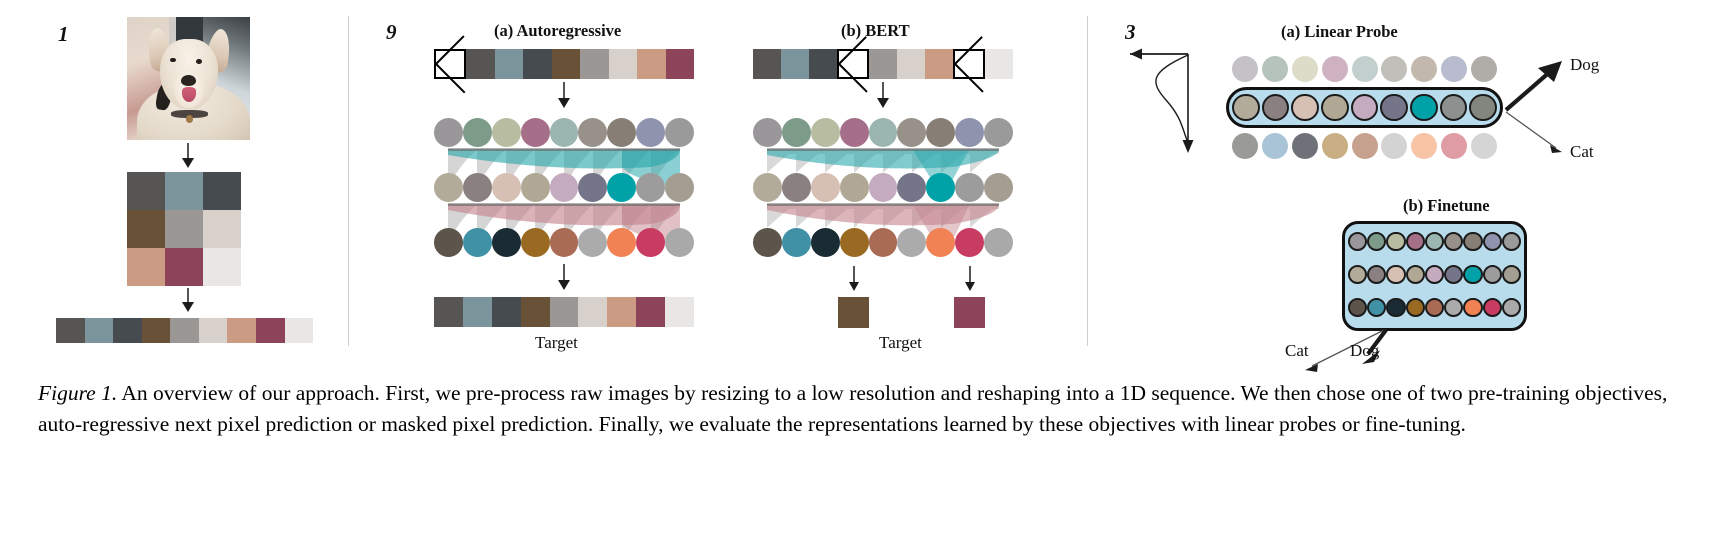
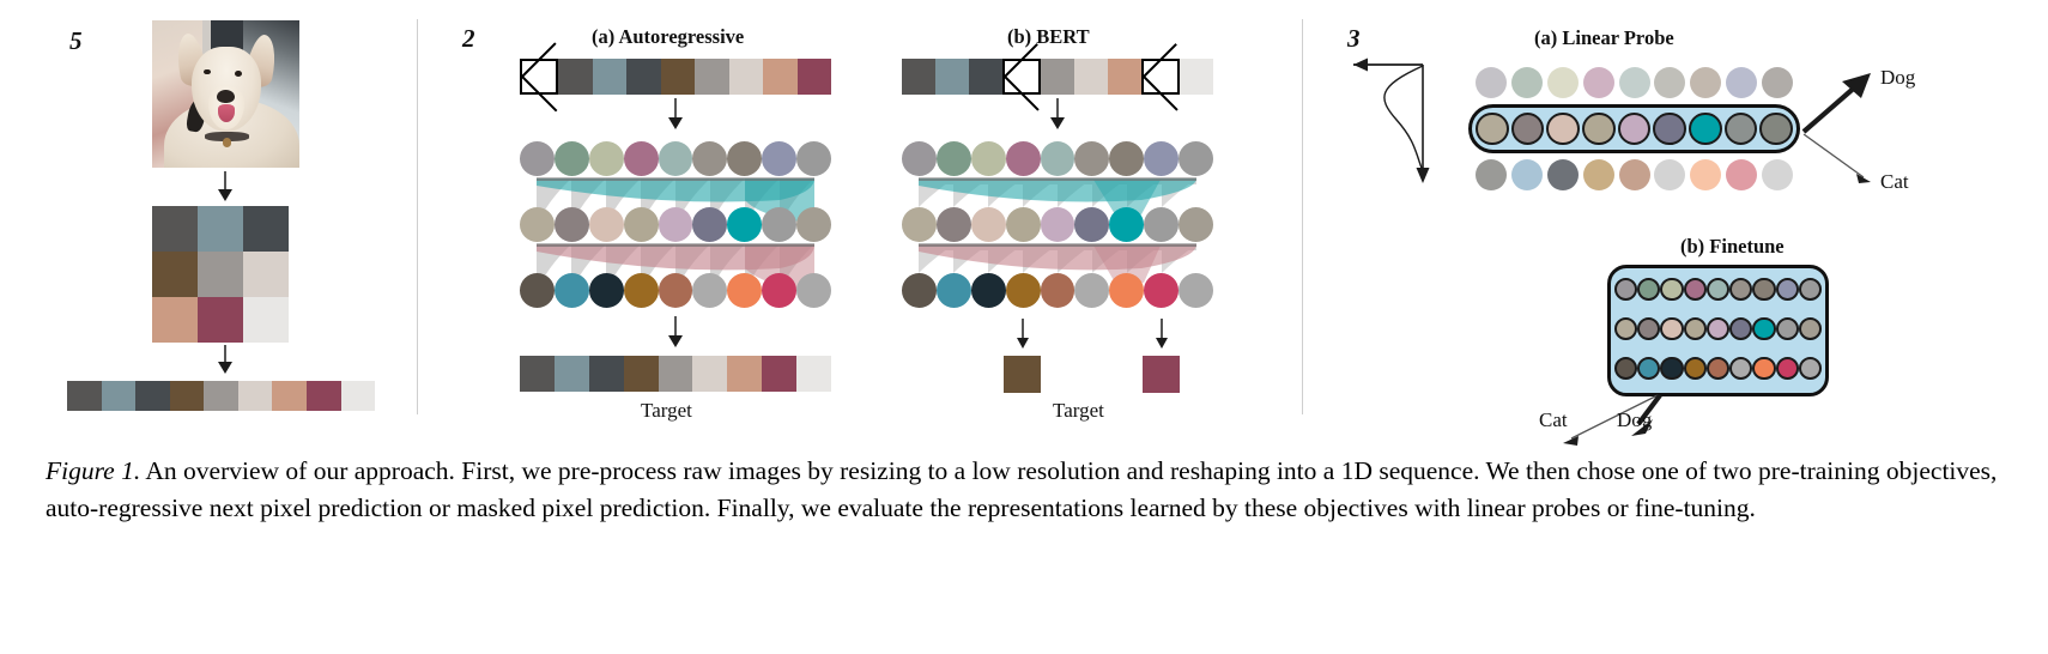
- 1
+ 5
- 9
+ 2
  (a) Autoregressive
  Target
  (b) BERT
  Target
  3
  (a) Linear Probe
  Dog
  Cat
  (b) Finetune
  Cat
  Dog
  Figure 1. An overview of our approach. First, we pre-process raw images by resizing to a low resolution and reshaping into a 1D sequence. We then chose one of two pre-training objectives, auto-regressive next pixel prediction or masked pixel prediction. Finally, we evaluate the representations learned by these objectives with linear probes or fine-tuning.
